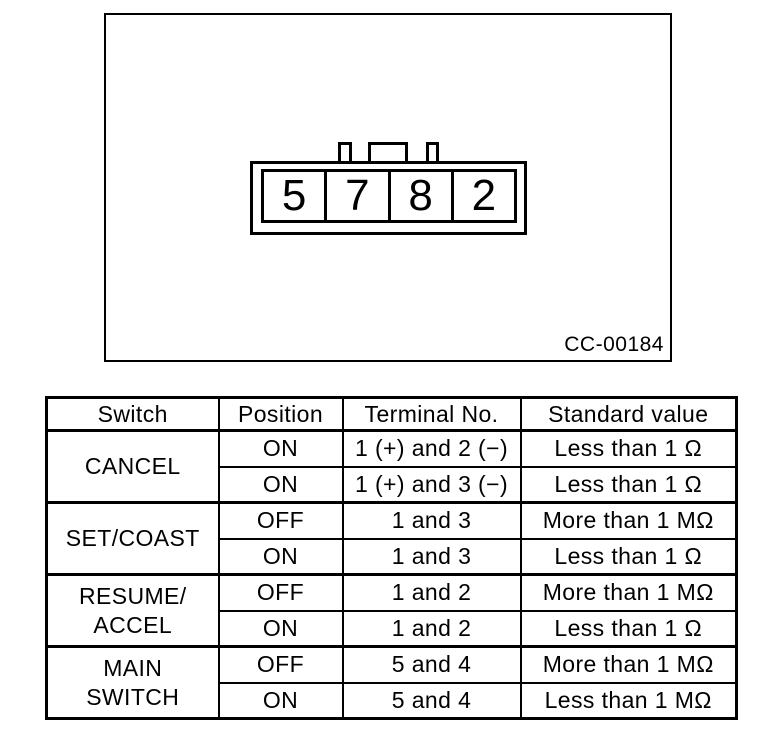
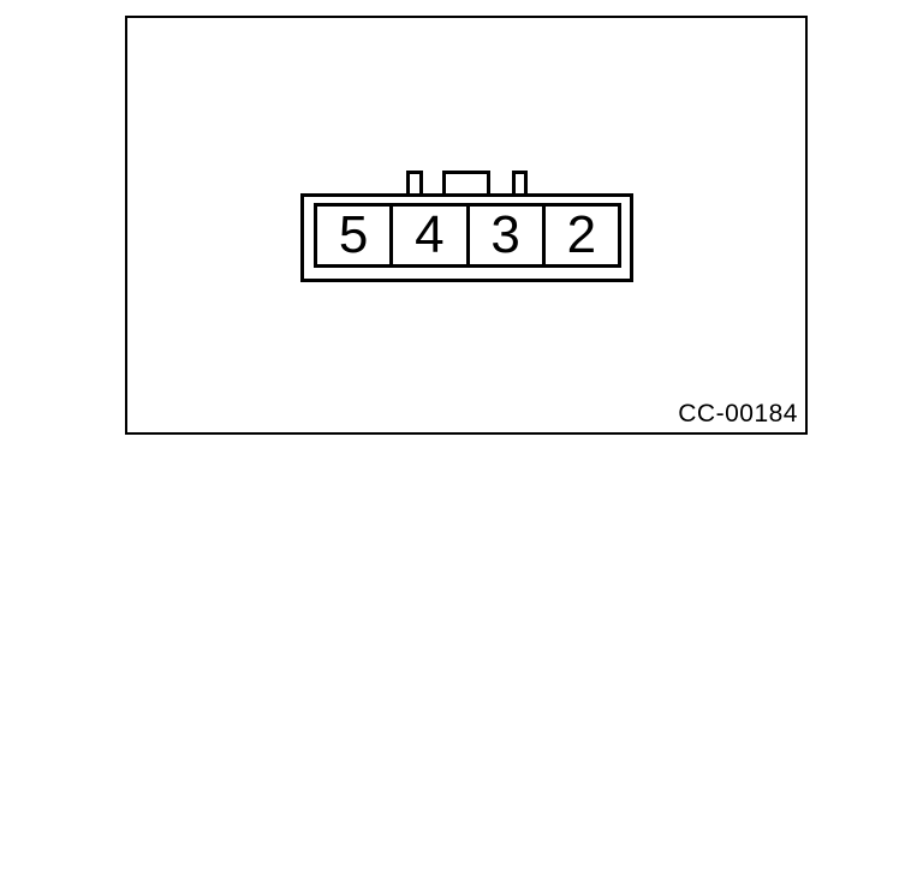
  5
- 7
+ 4
- 8
+ 3
  2
  CC-00184
- Switch	Position	Terminal No.	Standard value
- CANCEL	ON	1 (+) and 2 (−)	Less than 1 Ω
- ON	1 (+) and 3 (−)	Less than 1 Ω
- SET/COAST	OFF	1 and 3	More than 1 MΩ
- ON	1 and 3	Less than 1 Ω
- RESUME/ ACCEL	OFF	1 and 2	More than 1 MΩ
- ON	1 and 2	Less than 1 Ω
- MAIN SWITCH	OFF	5 and 4	More than 1 MΩ
- ON	5 and 4	Less than 1 MΩ
